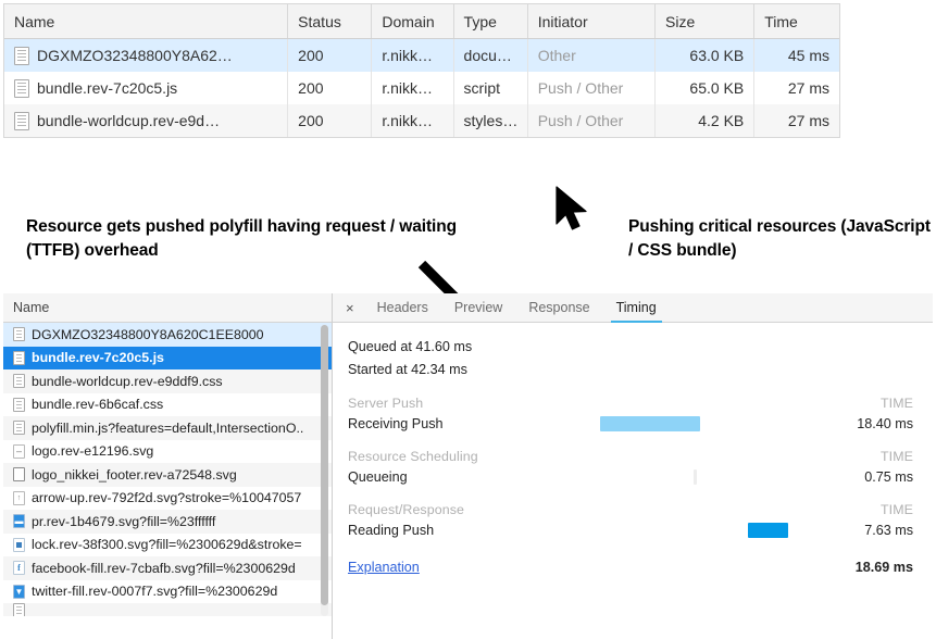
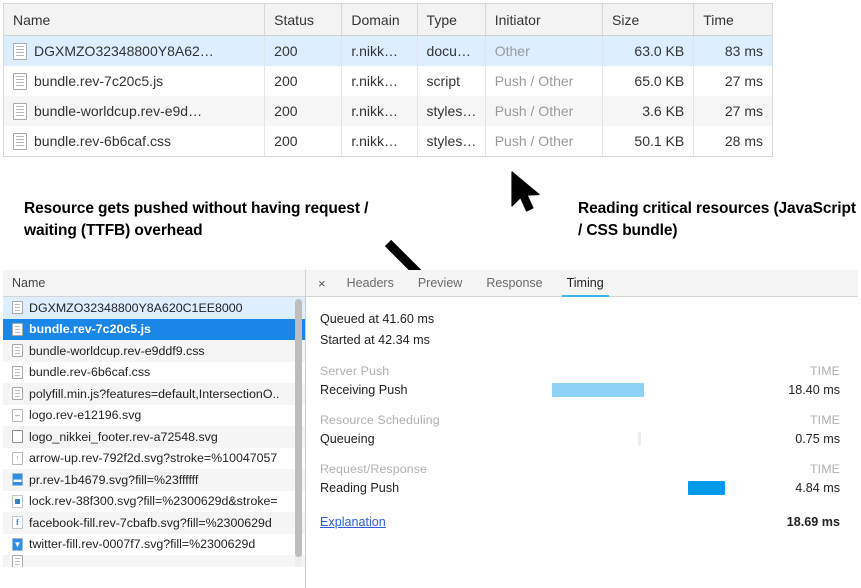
  Name	Status	Domain	Type	Initiator	Size	Time
- DGXMZO32348800Y8A62…	200	r.nikk…	docu…	Other	63.0 KB	45 ms
+ DGXMZO32348800Y8A62…	200	r.nikk…	docu…	Other	63.0 KB	83 ms
  bundle.rev-7c20c5.js	200	r.nikk…	script	Push / Other	65.0 KB	27 ms
- bundle-worldcup.rev-e9d…	200	r.nikk…	styles…	Push / Other	4.2 KB	27 ms
+ bundle-worldcup.rev-e9d…	200	r.nikk…	styles…	Push / Other	3.6 KB	27 ms
+ bundle.rev-6b6caf.css	200	r.nikk…	styles…	Push / Other	50.1 KB	28 ms
- Resource gets pushed polyfill having request / waiting (TTFB) overhead
+ Resource gets pushed without having request / waiting (TTFB) overhead
- Pushing critical resources (JavaScript / CSS bundle)
+ Reading critical resources (JavaScript / CSS bundle)
  Name
  DGXMZO32348800Y8A620C1EE8000
  bundle.rev-7c20c5.js
  bundle-worldcup.rev-e9ddf9.css
  bundle.rev-6b6caf.css
  polyfill.min.js?features=default,IntersectionO..
  –
  logo.rev-e12196.svg
  logo_nikkei_footer.rev-a72548.svg
  arrow-up.rev-792f2d.svg?stroke=%10047057
  ▬
  pr.rev-1b4679.svg?fill=%23ffffff
  lock.rev-38f300.svg?fill=%2300629d&stroke=
  f
  facebook-fill.rev-7cbafb.svg?fill=%2300629d
  ▼
  twitter-fill.rev-0007f7.svg?fill=%2300629d
  ×
  Headers
  Preview
  Response
  Timing
  Queued at 41.60 ms
  Started at 42.34 ms
  Server Push
  TIME
  Receiving Push
  18.40 ms
  Resource Scheduling
  TIME
  Queueing
  0.75 ms
  Request/Response
  TIME
  Reading Push
- 7.63 ms
+ 4.84 ms
  Explanation
  18.69 ms
